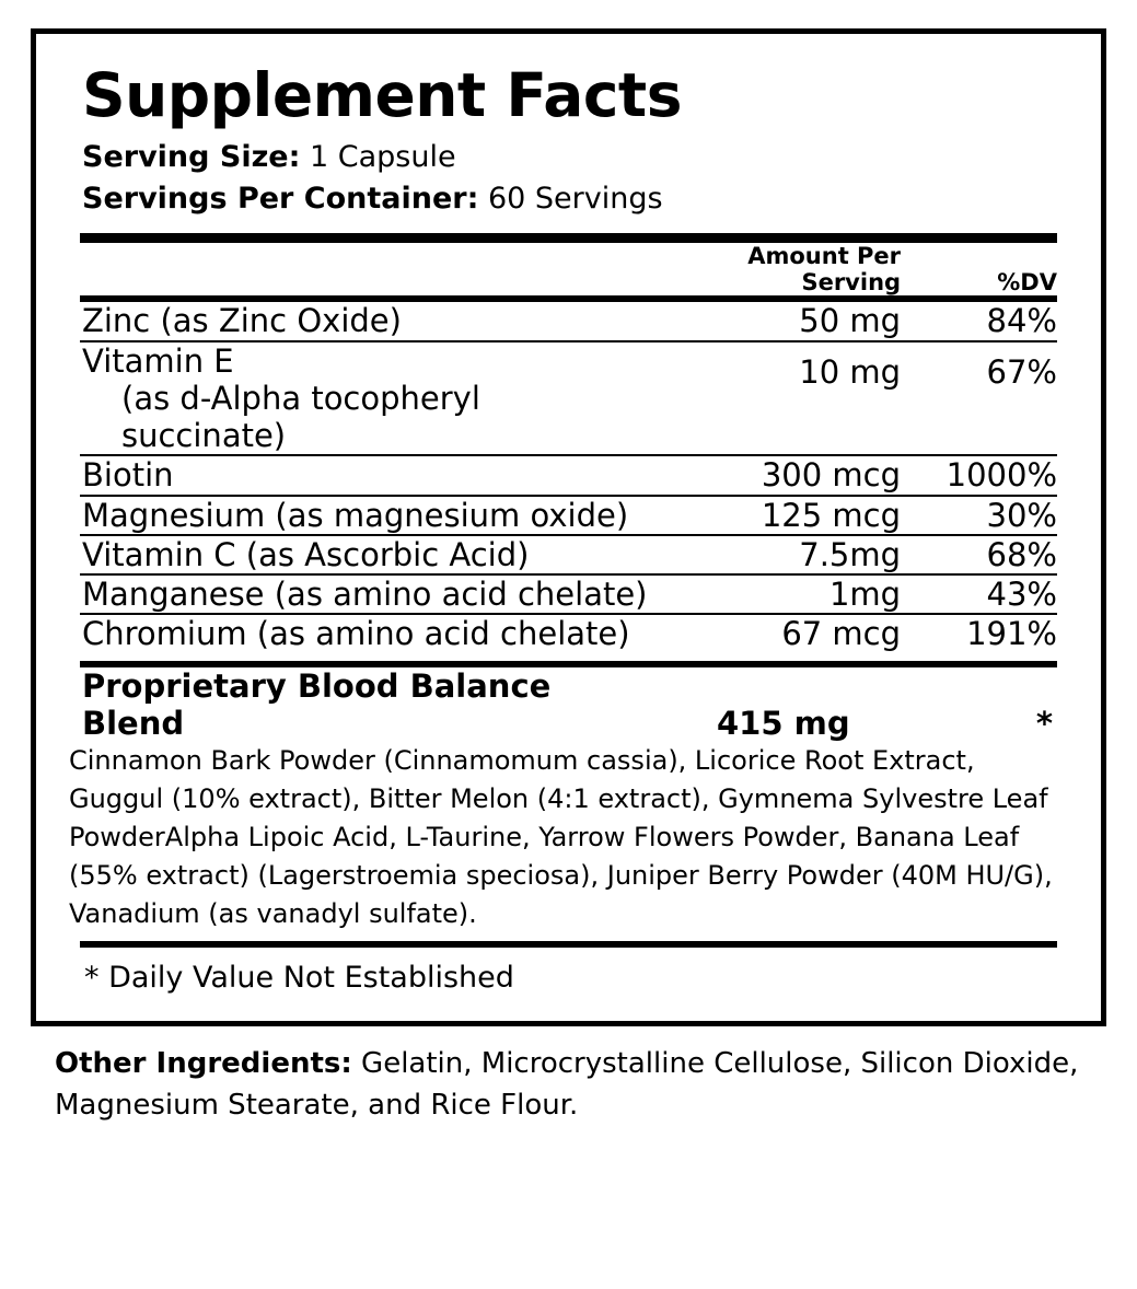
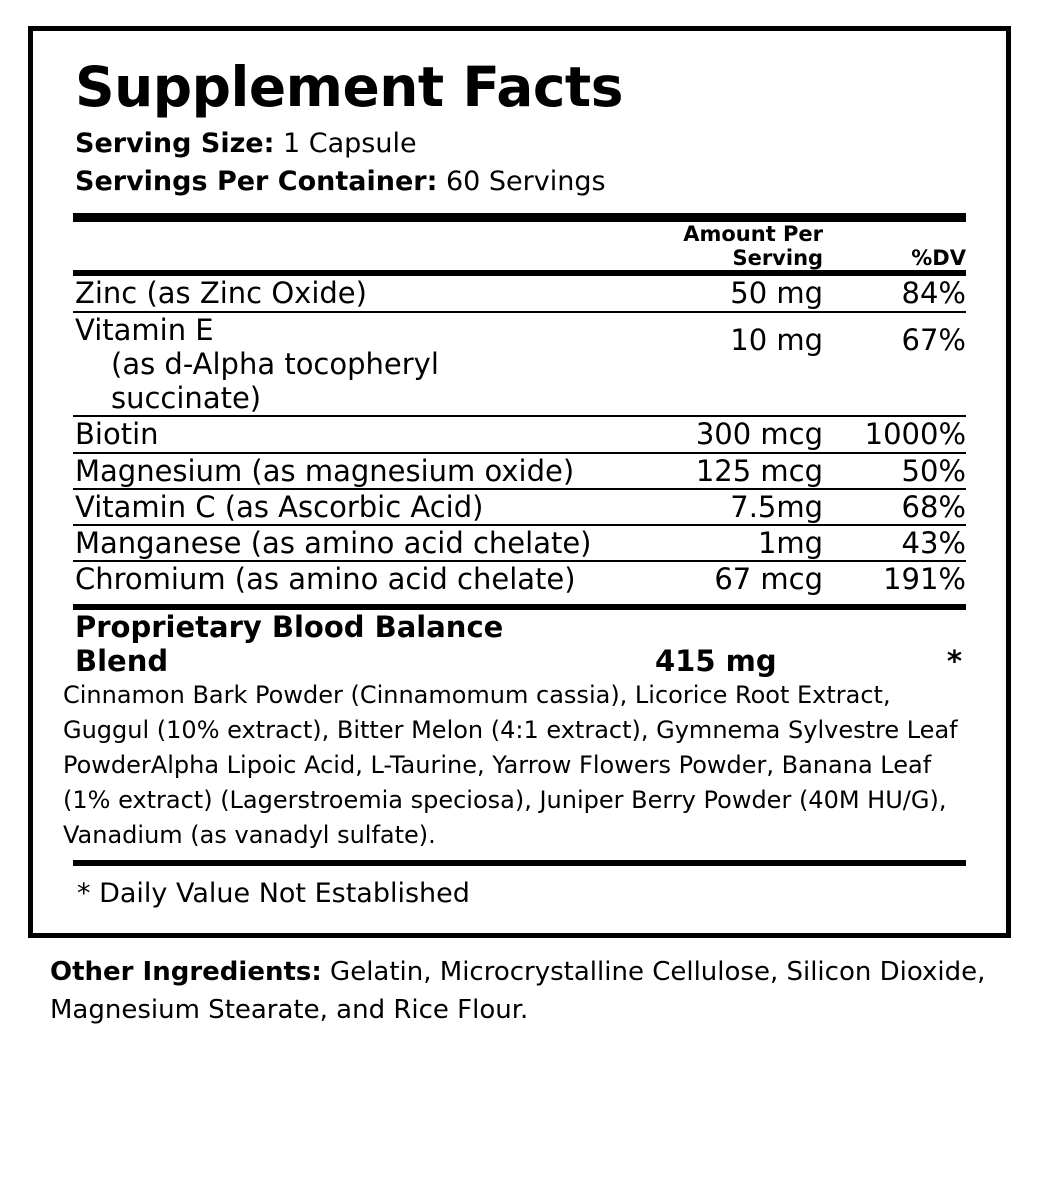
  Supplement Facts
  Serving Size: 1 Capsule
  Servings Per Container: 60 Servings
  	Amount Per Serving	%DV
  Zinc (as Zinc Oxide)	50 mg	84%
  Vitamin E (as d-Alpha tocopheryl succinate)	10 mg	67%
  Biotin	300 mcg	1000%
- Magnesium (as magnesium oxide)	125 mcg	30%
+ Magnesium (as magnesium oxide)	125 mcg	50%
  Vitamin C (as Ascorbic Acid)	7.5mg	68%
  Manganese (as amino acid chelate)	1mg	43%
  Chromium (as amino acid chelate)	67 mcg	191%
  Proprietary Blood Balance Blend	415 mg	*
- Cinnamon Bark Powder (Cinnamomum cassia), Licorice Root Extract, Guggul (10% extract), Bitter Melon (4:1 extract), Gymnema Sylvestre Leaf PowderAlpha Lipoic Acid, L-Taurine, Yarrow Flowers Powder, Banana Leaf (55% extract) (Lagerstroemia speciosa), Juniper Berry Powder (40M HU/G), Vanadium (as vanadyl sulfate).
+ Cinnamon Bark Powder (Cinnamomum cassia), Licorice Root Extract, Guggul (10% extract), Bitter Melon (4:1 extract), Gymnema Sylvestre Leaf PowderAlpha Lipoic Acid, L-Taurine, Yarrow Flowers Powder, Banana Leaf (1% extract) (Lagerstroemia speciosa), Juniper Berry Powder (40M HU/G), Vanadium (as vanadyl sulfate).
  * Daily Value Not Established
  Other Ingredients: Gelatin, Microcrystalline Cellulose, Silicon Dioxide, Magnesium Stearate, and Rice Flour.
